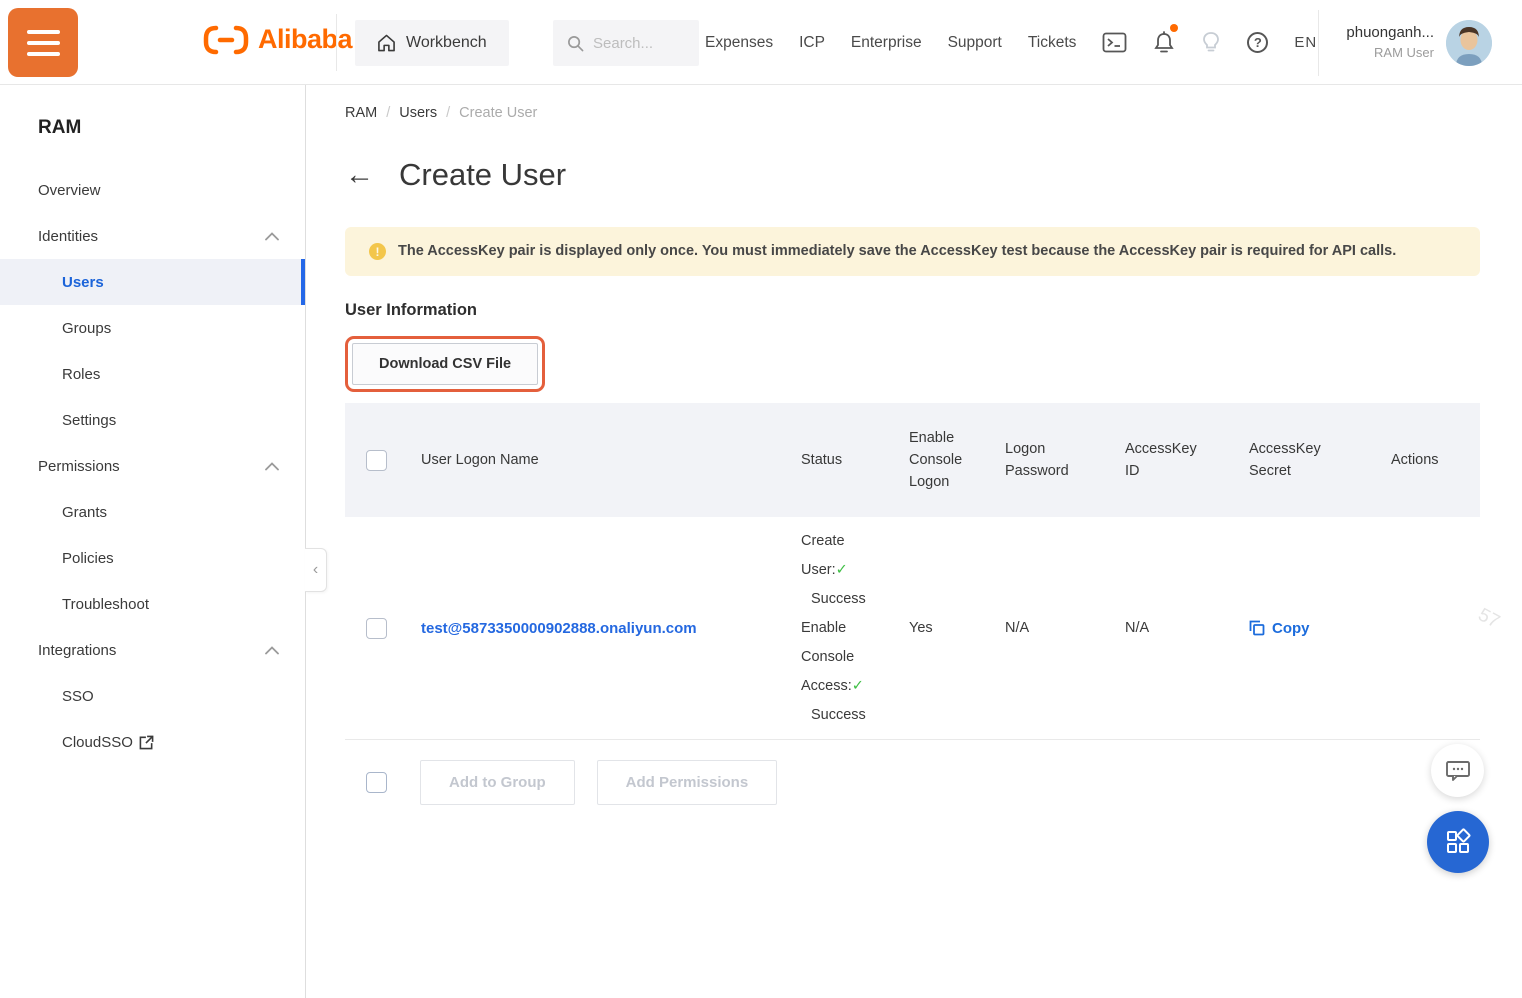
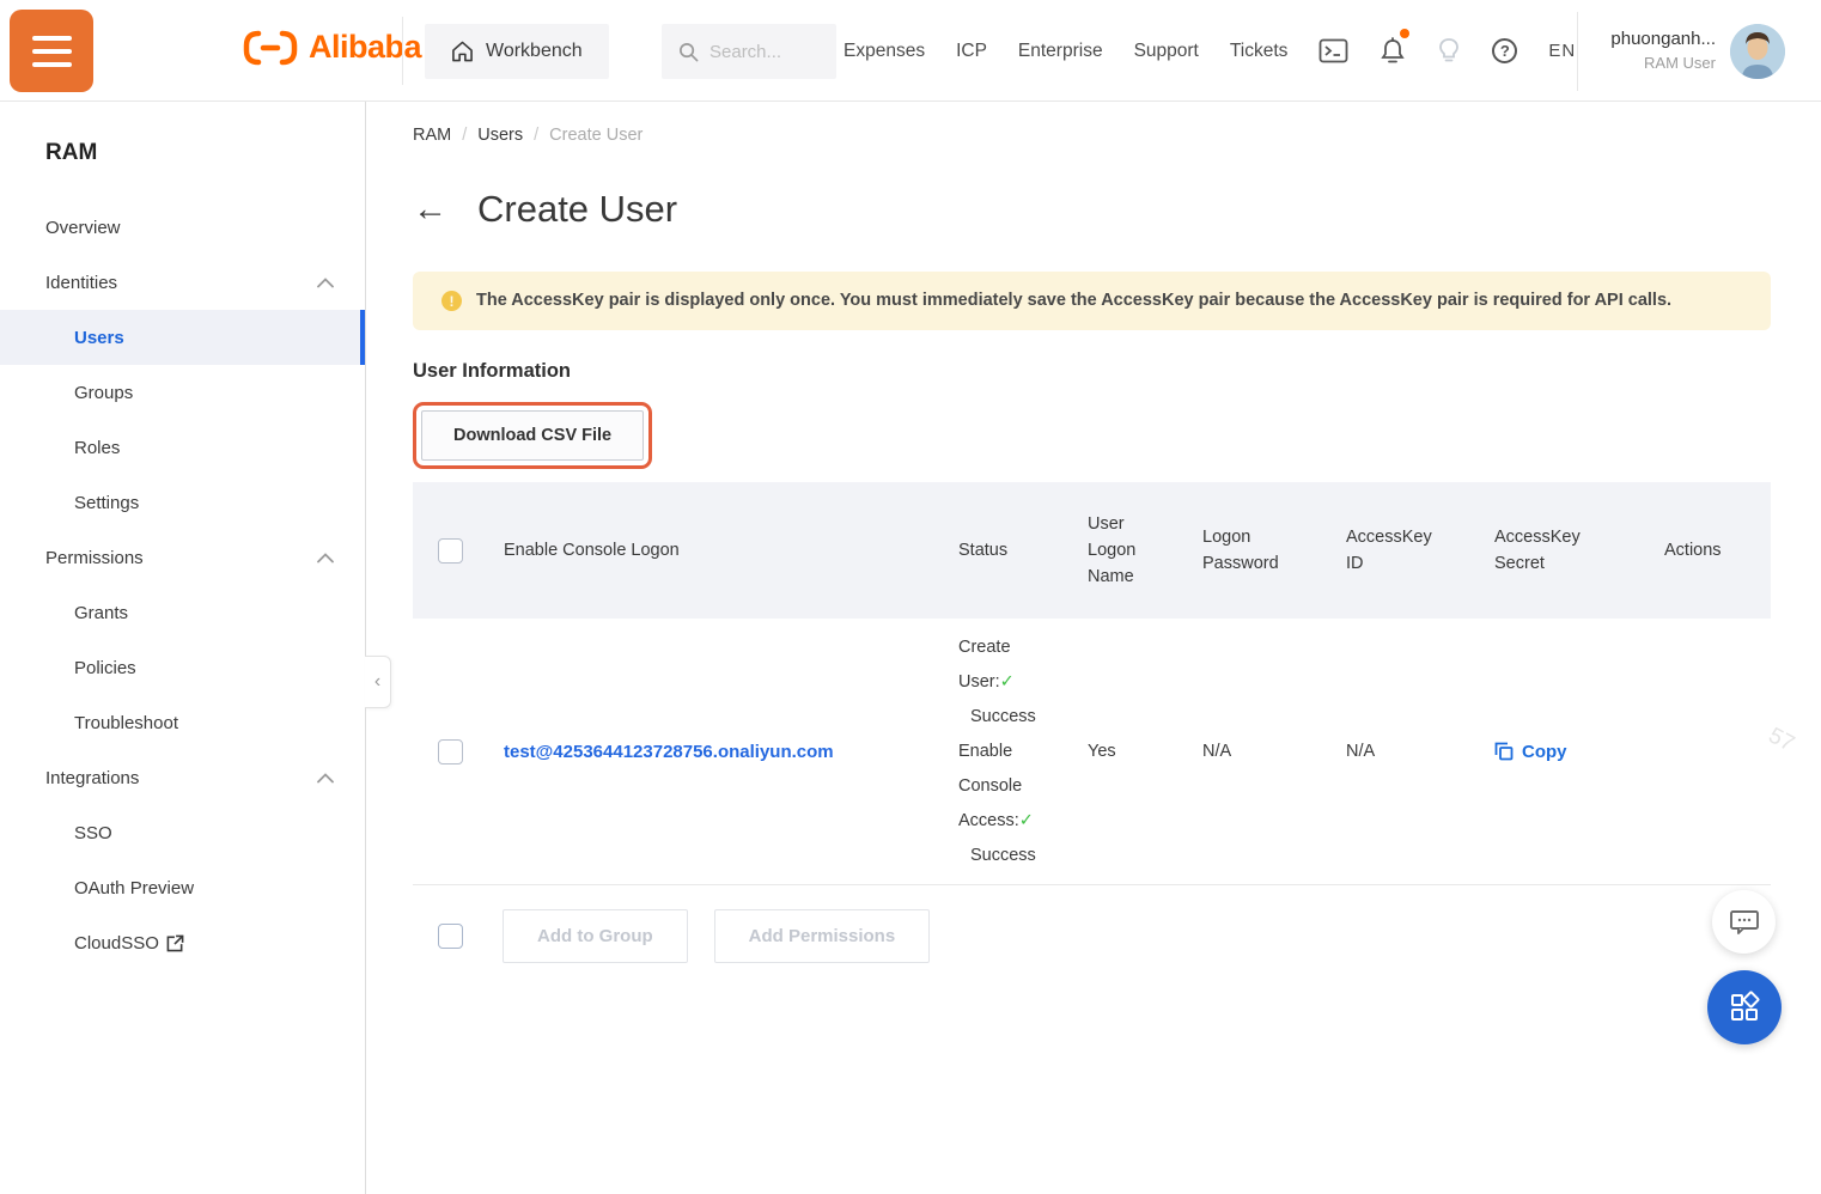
  Workbench
  Search...
  Expenses
  ICP
  Enterprise
  Support
  Tickets
  ?
  EN
  phuonganh...
  RAM User
  RAM
  Overview
  Identities
  Users
  Groups
  Roles
  Settings
  Permissions
  Grants
  Policies
  Troubleshoot
  Integrations
  SSO
+ OAuth Preview
  CloudSSO
  ‹
  RAM
  /
  Users
  /
  Create User
  ←
  Create User
  !
- The AccessKey pair is displayed only once. You must immediately save the AccessKey test because the AccessKey pair is required for API calls.
+ The AccessKey pair is displayed only once. You must immediately save the AccessKey pair because the AccessKey pair is required for API calls.
  User Information
  Download CSV File
- User Logon Name
+ Enable Console Logon
  Status
- Enable Console Logon
+ User Logon Name
  Logon Password
  AccessKey ID
  AccessKey Secret
  Actions
- test@5873350000902888.onaliyun.com
+ test@4253644123728756.onaliyun.com
  Create
  User:✓
  Success
  Enable
  Console
  Access:✓
  Success
  Yes
  N/A
  N/A
  Copy
  Add to Group
  Add Permissions
